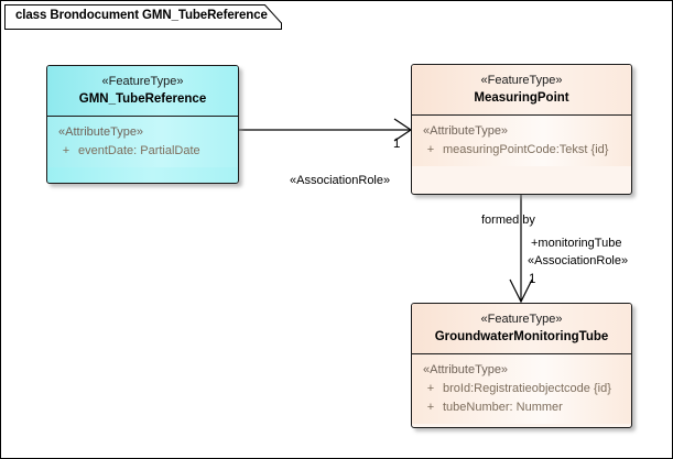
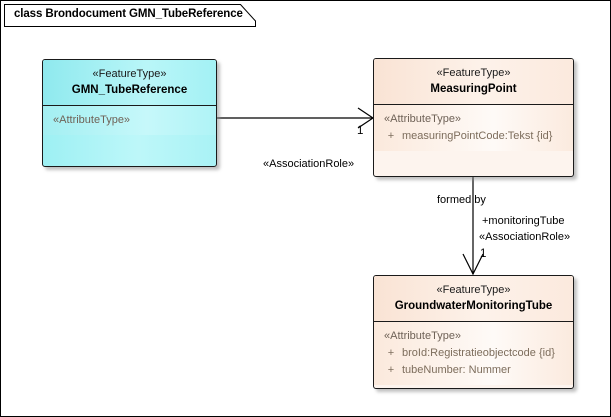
  class Brondocument GMN_TubeReference
  «FeatureType»
  GMN_TubeReference
  «AttributeType»
- + eventDate: PartialDate
  «FeatureType»
  MeasuringPoint
  «AttributeType»
  + measuringPointCode:Tekst {id}
  «FeatureType»
  GroundwaterMonitoringTube
  «AttributeType»
  + broId:Registratieobjectcode {id}
  + tubeNumber: Nummer
  1
  «AssociationRole»
  formed by
  +monitoringTube
  «AssociationRole»
  1
